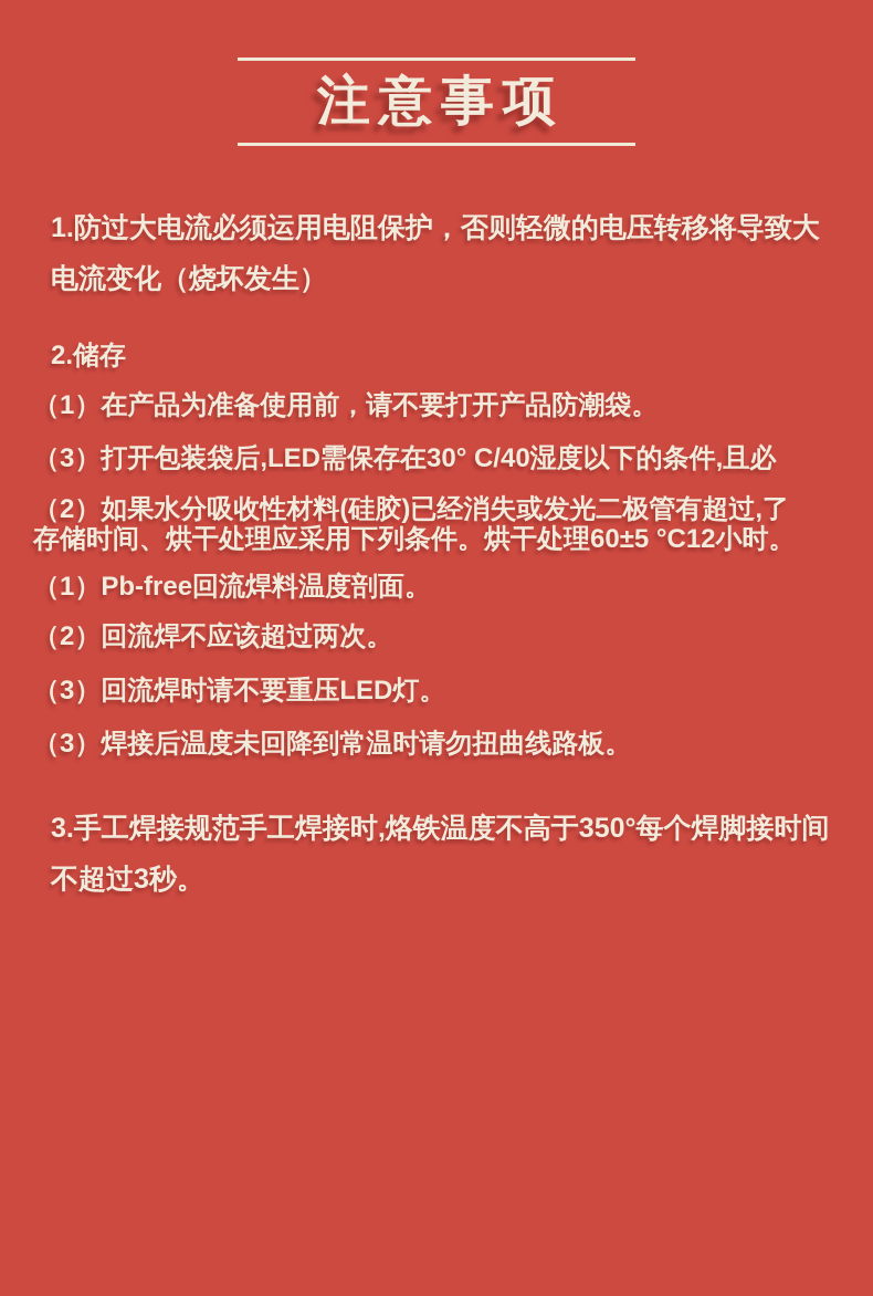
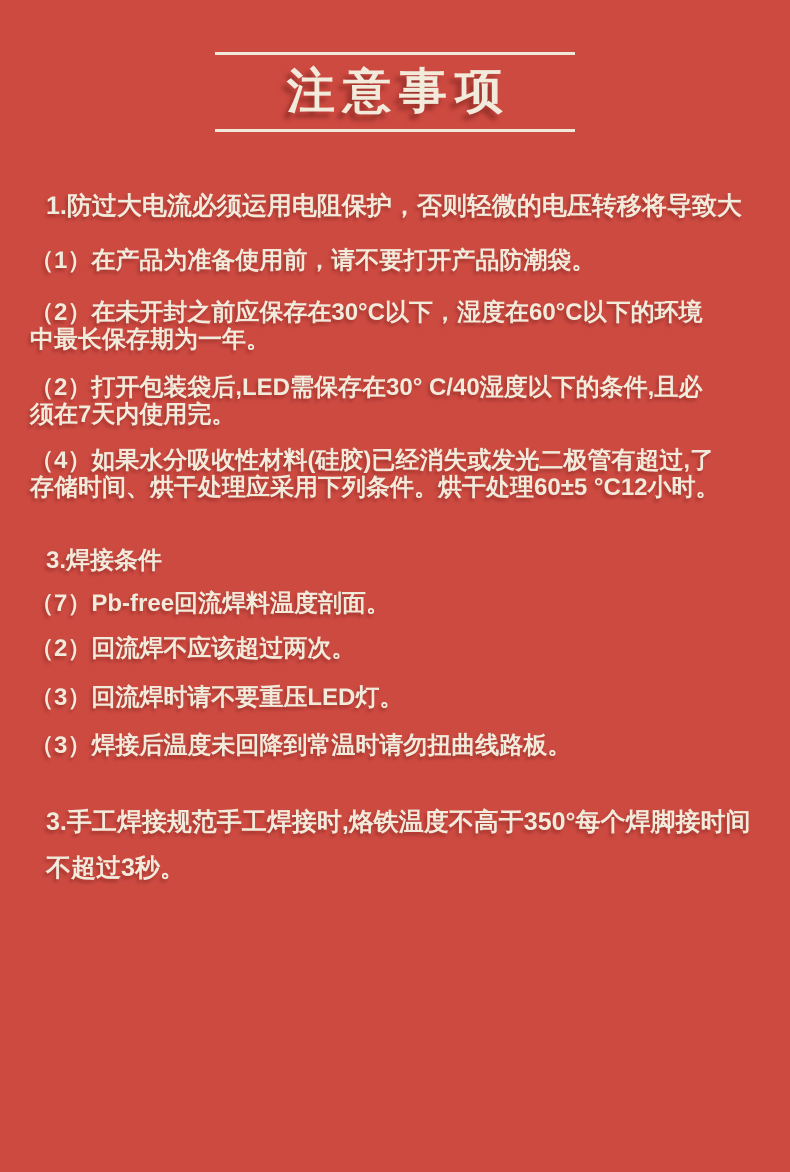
  注意事项
  1.防过大电流必须运用电阻保护，否则轻微的电压转移将导致大
- 电流变化（烧坏发生）
- 2.储存
  （1）在产品为准备使用前，请不要打开产品防潮袋。
+ （2）在未开封之前应保存在30°C以下，湿度在60°C以下的环境
+ 中最长保存期为一年。
- （3）打开包装袋后,LED需保存在30° C/40湿度以下的条件,且必
+ （2）打开包装袋后,LED需保存在30° C/40湿度以下的条件,且必
+ 须在7天内使用完。
- （2）如果水分吸收性材料(硅胶)已经消失或发光二极管有超过,了
+ （4）如果水分吸收性材料(硅胶)已经消失或发光二极管有超过,了
  存储时间、烘干处理应采用下列条件。烘干处理60±5 °C12小时。
+ 3.焊接条件
- （1）Pb-free回流焊料温度剖面。
+ （7）Pb-free回流焊料温度剖面。
  （2）回流焊不应该超过两次。
  （3）回流焊时请不要重压LED灯。
  （3）焊接后温度未回降到常温时请勿扭曲线路板。
  3.手工焊接规范手工焊接时,烙铁温度不高于350°每个焊脚接时间
  不超过3秒。
